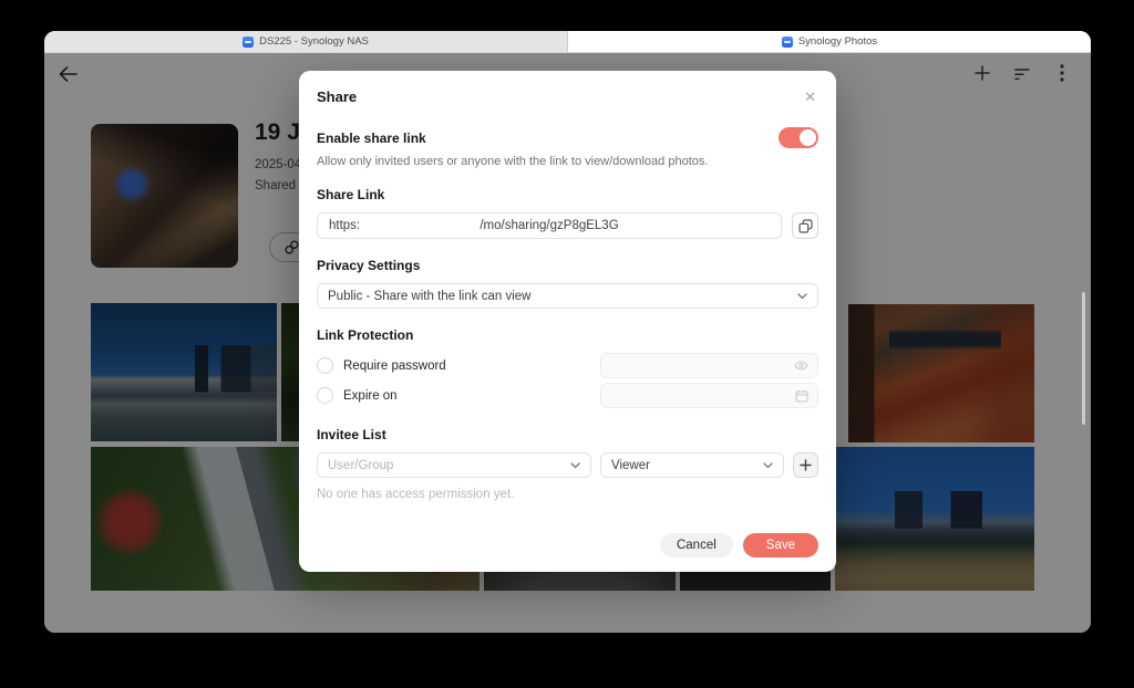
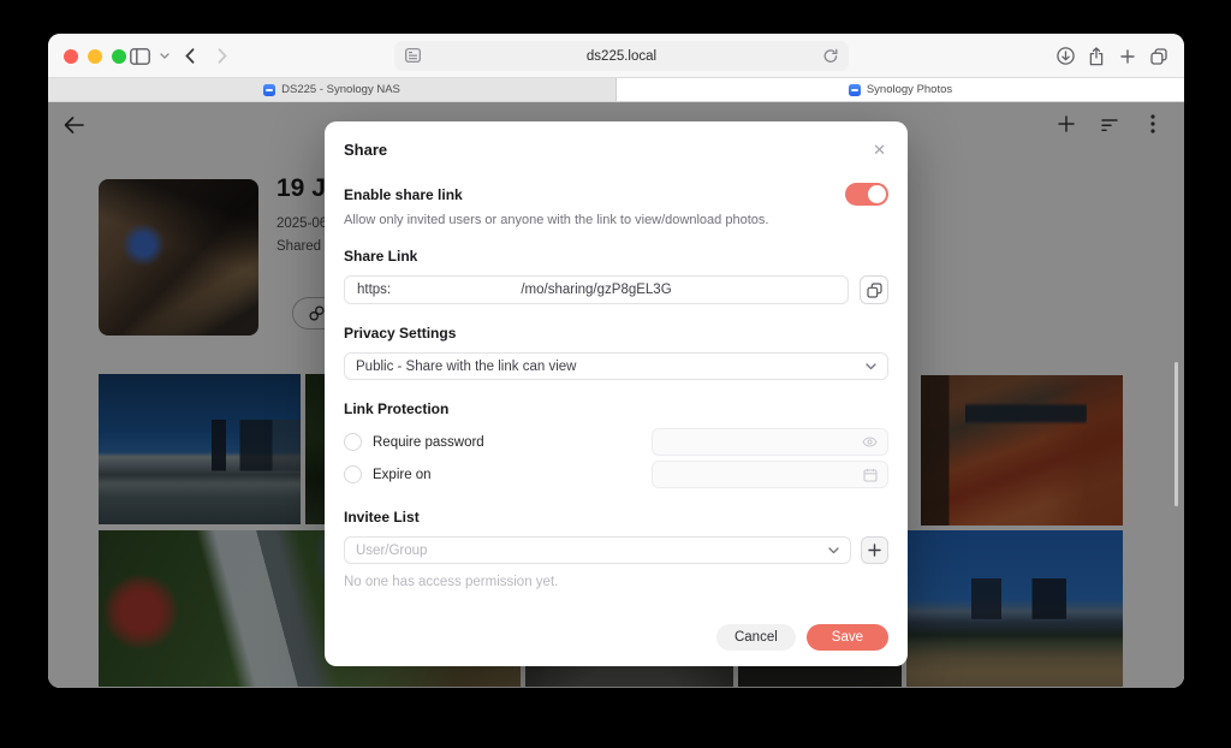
+ ds225.local
  DS225 - Synology NAS
  Synology Photos
  19 J
- 2025-04
+ 2025-06
  Shared
  Share
  ✕
  Enable share link
  Allow only invited users or anyone with the link to view/download photos.
  Share Link
  https:
  /mo/sharing/gzP8gEL3G
  Privacy Settings
  Public - Share with the link can view
  Link Protection
  Require password
  Expire on
  Invitee List
  User/Group
- Viewer
  No one has access permission yet.
  Cancel
  Save
